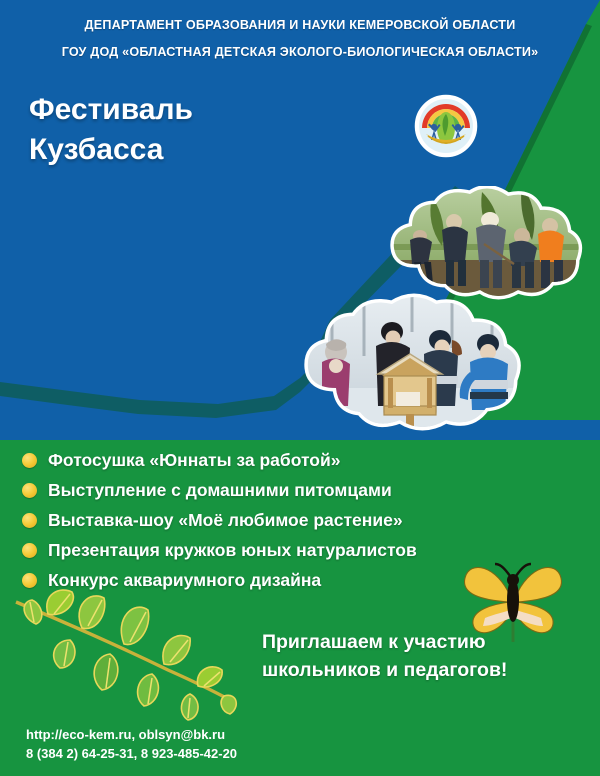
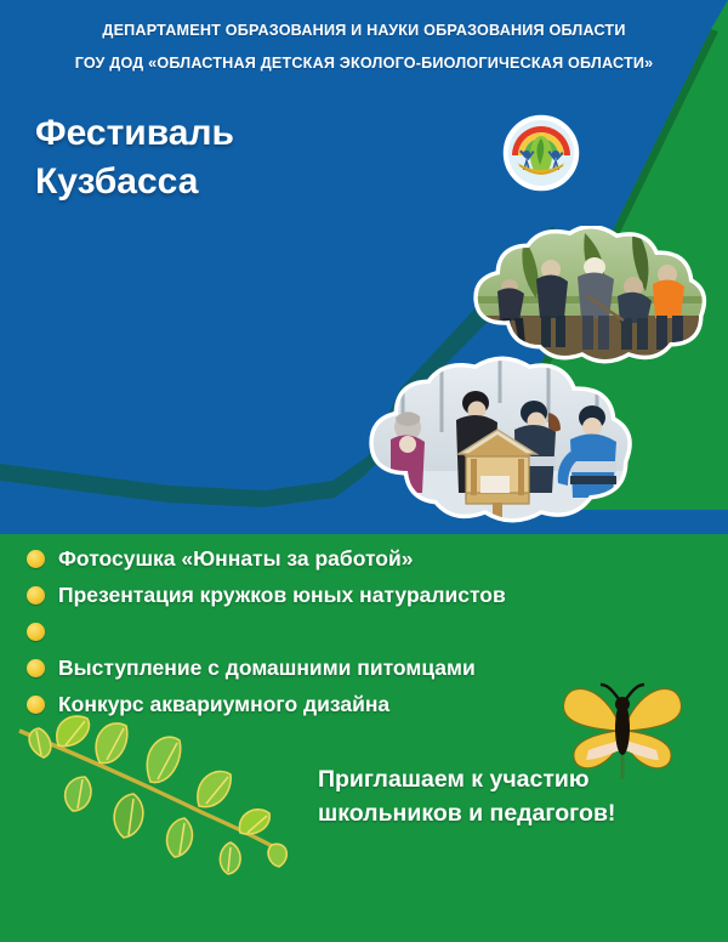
- ДЕПАРТАМЕНТ ОБРАЗОВАНИЯ И НАУКИ КЕМЕРОВСКОЙ ОБЛАСТИ
+ ДЕПАРТАМЕНТ ОБРАЗОВАНИЯ И НАУКИ ОБРАЗОВАНИЯ ОБЛАСТИ
  ГОУ ДОД «ОБЛАСТНАЯ ДЕТСКАЯ ЭКОЛОГО-БИОЛОГИЧЕСКАЯ ОБЛАСТИ»
  Фестиваль
  Кузбасса
  Фотосушка «Юннаты за работой»
- Выступление с домашними питомцами
+ Презентация кружков юных натуралистов
- Выставка-шоу «Моё любимое растение»
- Презентация кружков юных натуралистов
+ Выступление с домашними питомцами
  Конкурс аквариумного дизайна
  Приглашаем к участию
  школьников и педагогов!
- http://eco-kem.ru, oblsyn@bk.ru
- 8 (384 2) 64-25-31, 8 923-485-42-20
